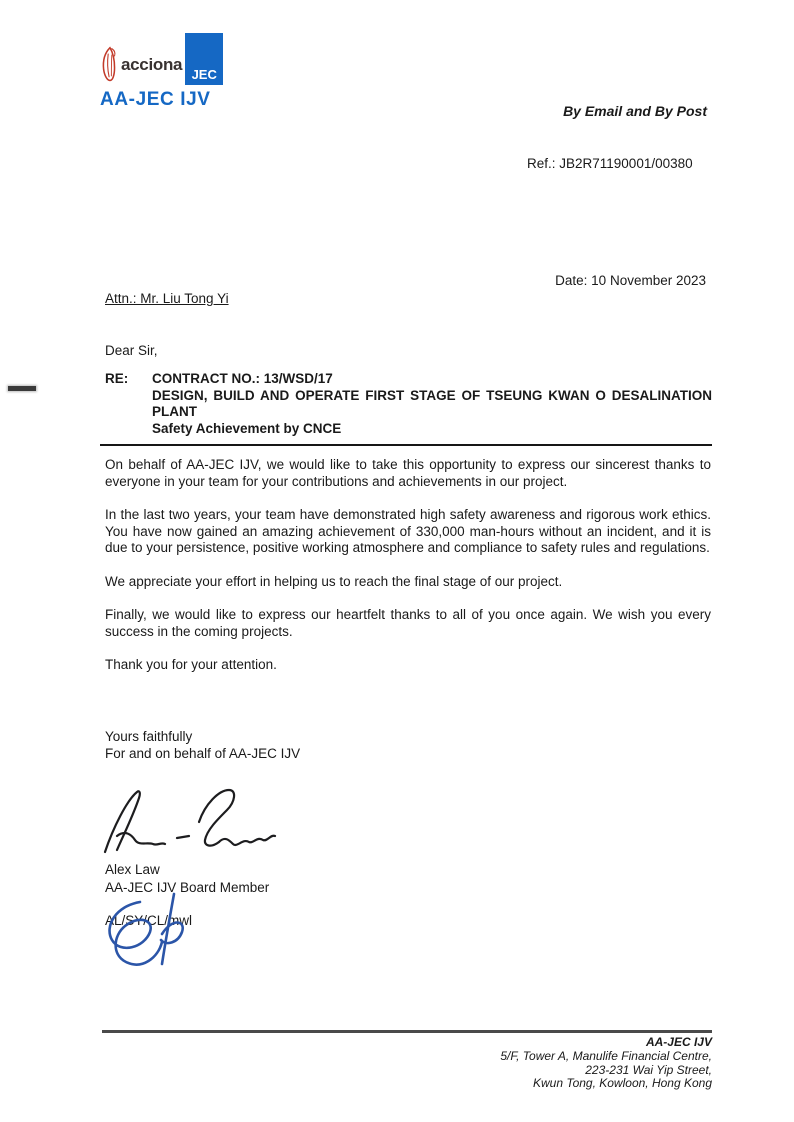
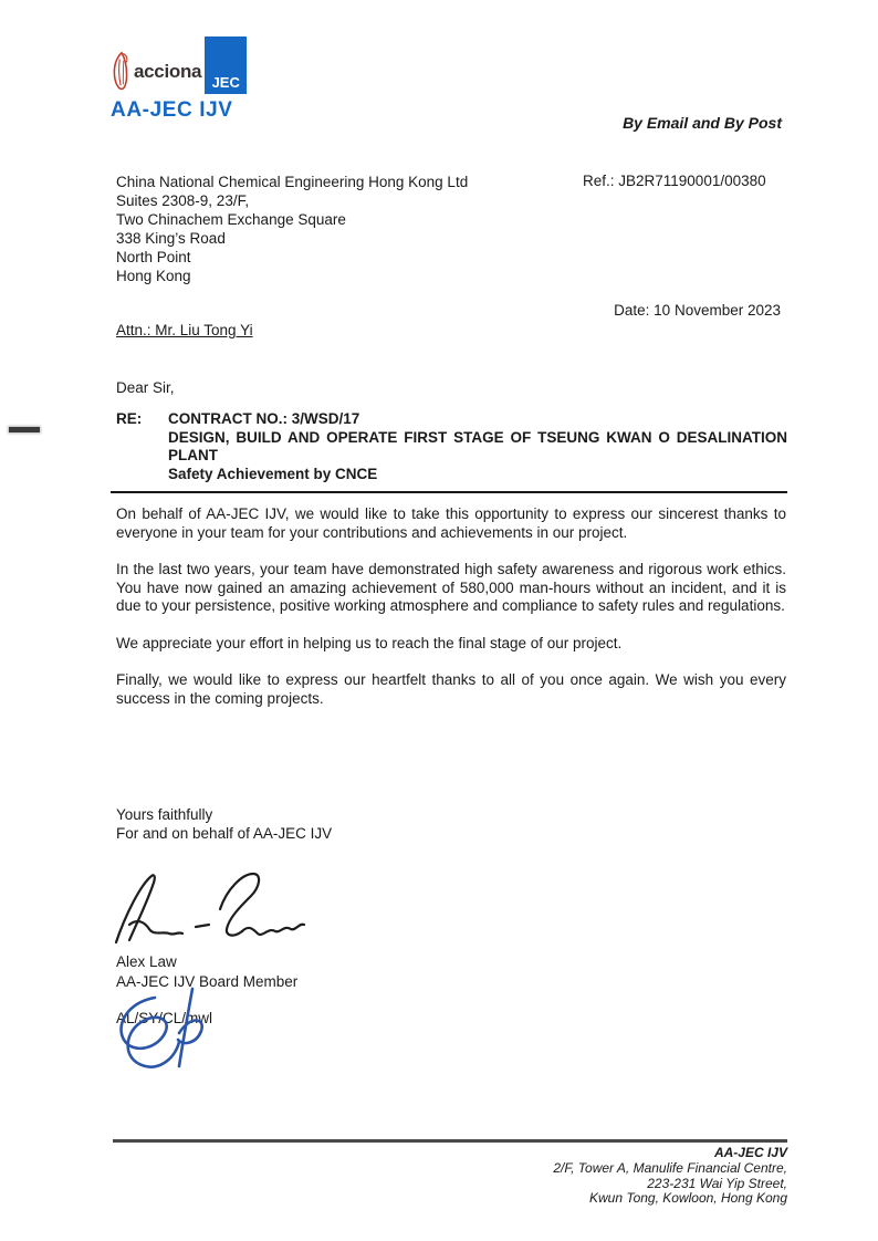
  acciona
  JEC
  AA-JEC IJV
  By Email and By Post
  Ref.: JB2R71190001/00380
  Date: 10 November 2023
+ China National Chemical Engineering Hong Kong Ltd
+ Suites 2308-9, 23/F,
+ Two Chinachem Exchange Square
+ 338 King’s Road
+ North Point
+ Hong Kong
  Attn.: Mr. Liu Tong Yi
  Dear Sir,
  RE:
- CONTRACT NO.: 13/WSD/17
+ CONTRACT NO.: 3/WSD/17
  DESIGN, BUILD AND OPERATE FIRST STAGE OF TSEUNG KWAN O DESALINATION PLANT
  Safety Achievement by CNCE
  On behalf of AA-JEC IJV, we would like to take this opportunity to express our sincerest thanks to everyone in your team for your contributions and achievements in our project.
- In the last two years, your team have demonstrated high safety awareness and rigorous work ethics. You have now gained an amazing achievement of 330,000 man-hours without an incident, and it is due to your persistence, positive working atmosphere and compliance to safety rules and regulations.
+ In the last two years, your team have demonstrated high safety awareness and rigorous work ethics. You have now gained an amazing achievement of 580,000 man-hours without an incident, and it is due to your persistence, positive working atmosphere and compliance to safety rules and regulations.
  We appreciate your effort in helping us to reach the final stage of our project.
  Finally, we would like to express our heartfelt thanks to all of you once again. We wish you every success in the coming projects.
- Thank you for your attention.
  Yours faithfully
  For and on behalf of AA-JEC IJV
  Alex Law
  AA-JEC IJV Board Member
  AL/SCL/mwl
  AA-JEC IJV
- 5/F, Tower A, Manulife Financial Centre,
+ 2/F, Tower A, Manulife Financial Centre,
  223-231 Wai Yip Street,
  Kwun Tong, Kowloon, Hong Kong
